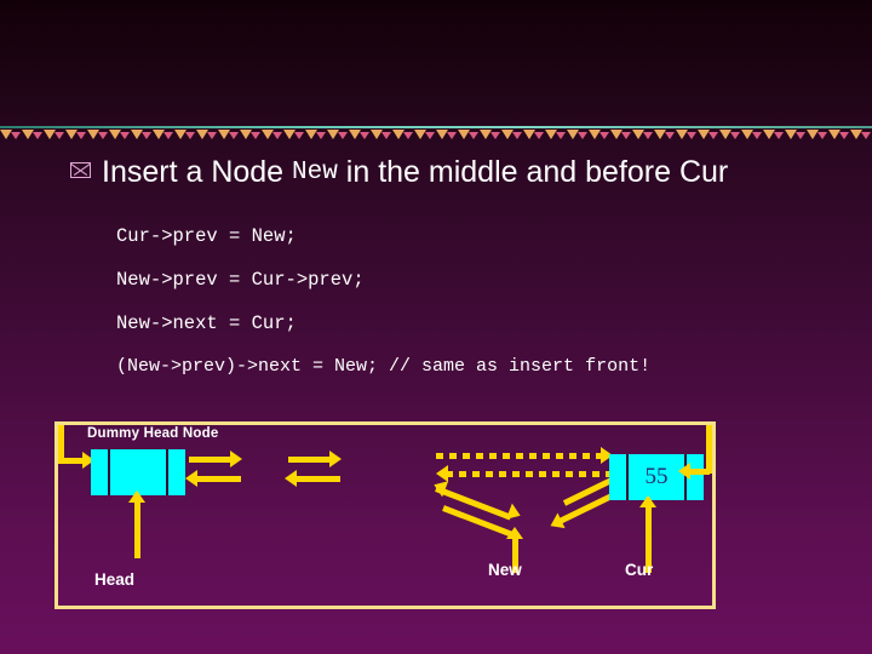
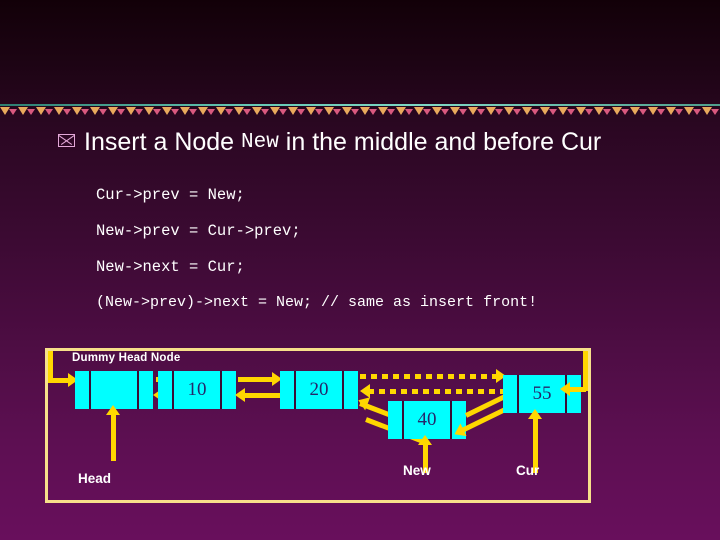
  Insert a Node New in the middle and before Cur
  Cur->prev = New;
  New->prev = Cur->prev;
  New->next = Cur;
  (New->prev)->next = New; // same as insert front!
  Dummy Head Node
+ 10
+ 20
+ 40
  55
  Head
  New
  Cur
